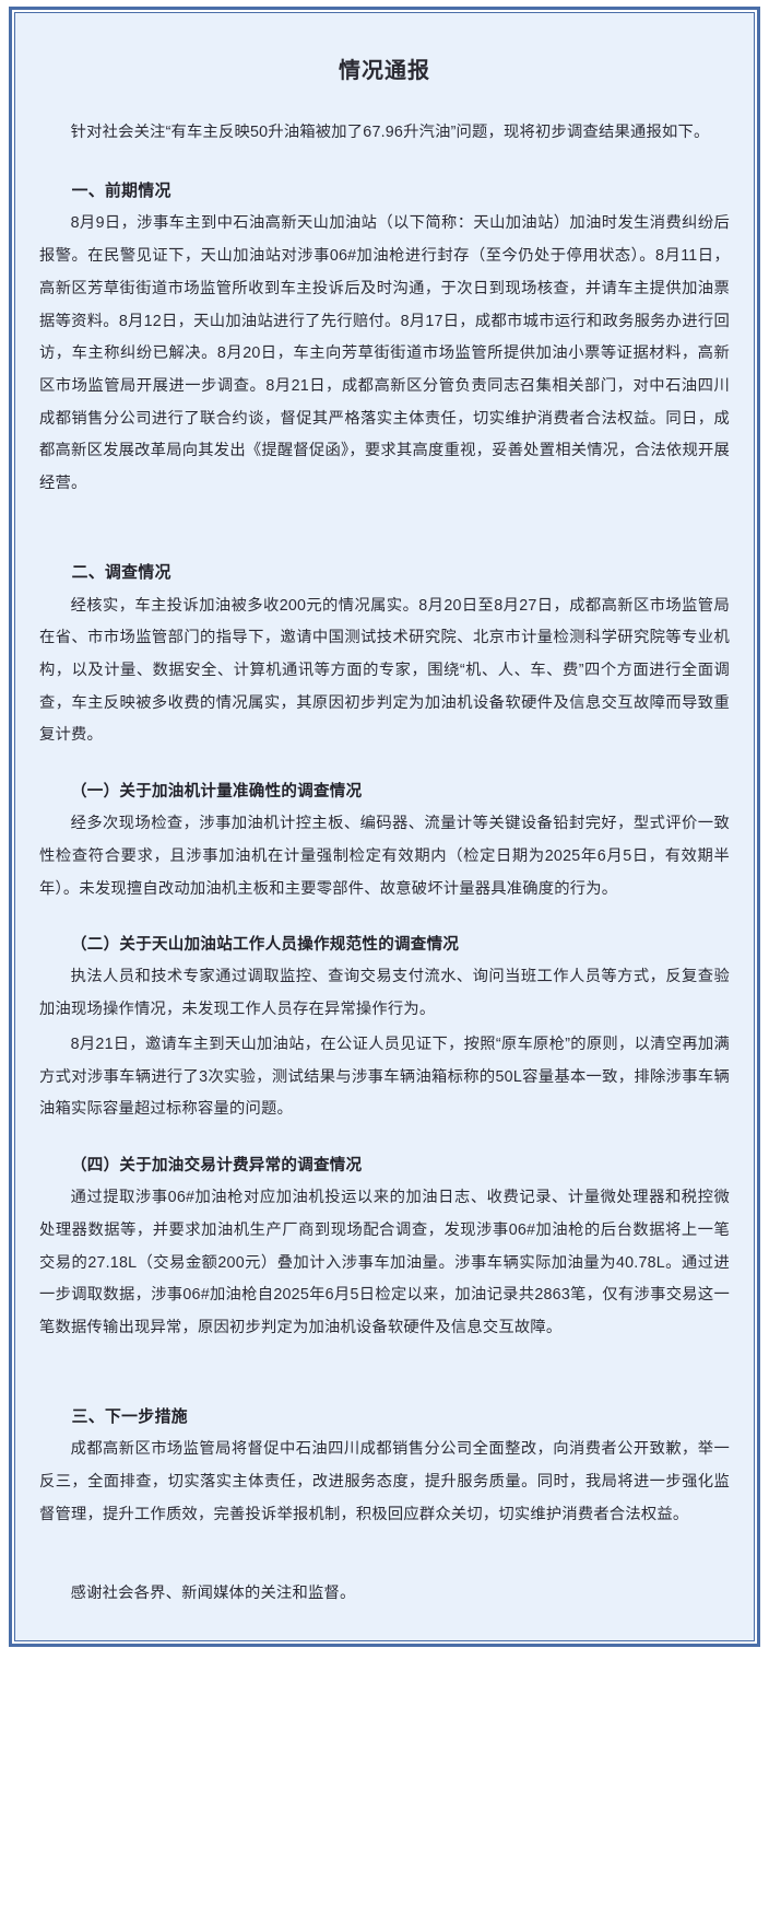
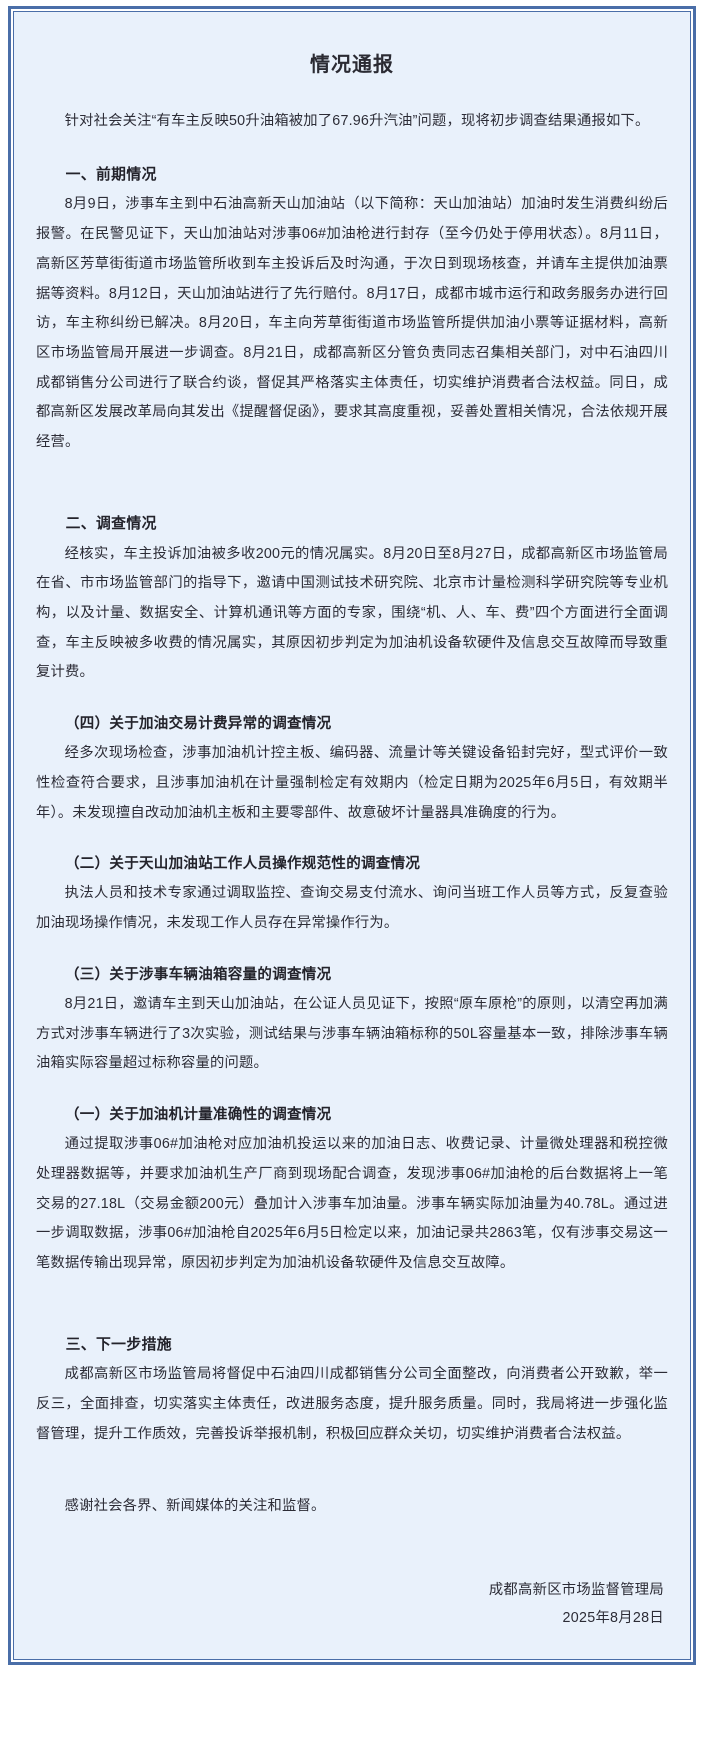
  情况通报
  针对社会关注“有车主反映50升油箱被加了67.96升汽油”问题，现将初步调查结果通报如下。
  一、前期情况
  8月9日，涉事车主到中石油高新天山加油站（以下简称：天山加油站）加油时发生消费纠纷后报警。在民警见证下，天山加油站对涉事06#加油枪进行封存（至今仍处于停用状态）。8月11日，高新区芳草街街道市场监管所收到车主投诉后及时沟通，于次日到现场核查，并请车主提供加油票据等资料。8月12日，天山加油站进行了先行赔付。8月17日，成都市城市运行和政务服务办进行回访，车主称纠纷已解决。8月20日，车主向芳草街街道市场监管所提供加油小票等证据材料，高新区市场监管局开展进一步调查。8月21日，成都高新区分管负责同志召集相关部门，对中石油四川成都销售分公司进行了联合约谈，督促其严格落实主体责任，切实维护消费者合法权益。同日，成都高新区发展改革局向其发出《提醒督促函》，要求其高度重视，妥善处置相关情况，合法依规开展经营。
  二、调查情况
  经核实，车主投诉加油被多收200元的情况属实。8月20日至8月27日，成都高新区市场监管局在省、市市场监管部门的指导下，邀请中国测试技术研究院、北京市计量检测科学研究院等专业机构，以及计量、数据安全、计算机通讯等方面的专家，围绕“机、人、车、费”四个方面进行全面调查，车主反映被多收费的情况属实，其原因初步判定为加油机设备软硬件及信息交互故障而导致重复计费。
- （一）关于加油机计量准确性的调查情况
+ （四）关于加油交易计费异常的调查情况
  经多次现场检查，涉事加油机计控主板、编码器、流量计等关键设备铅封完好，型式评价一致性检查符合要求，且涉事加油机在计量强制检定有效期内（检定日期为2025年6月5日，有效期半年）。未发现擅自改动加油机主板和主要零部件、故意破坏计量器具准确度的行为。
  （二）关于天山加油站工作人员操作规范性的调查情况
  执法人员和技术专家通过调取监控、查询交易支付流水、询问当班工作人员等方式，反复查验加油现场操作情况，未发现工作人员存在异常操作行为。
+ （三）关于涉事车辆油箱容量的调查情况
  8月21日，邀请车主到天山加油站，在公证人员见证下，按照“原车原枪”的原则，以清空再加满方式对涉事车辆进行了3次实验，测试结果与涉事车辆油箱标称的50L容量基本一致，排除涉事车辆油箱实际容量超过标称容量的问题。
- （四）关于加油交易计费异常的调查情况
+ （一）关于加油机计量准确性的调查情况
  通过提取涉事06#加油枪对应加油机投运以来的加油日志、收费记录、计量微处理器和税控微处理器数据等，并要求加油机生产厂商到现场配合调查，发现涉事06#加油枪的后台数据将上一笔交易的27.18L（交易金额200元）叠加计入涉事车加油量。涉事车辆实际加油量为40.78L。通过进一步调取数据，涉事06#加油枪自2025年6月5日检定以来，加油记录共2863笔，仅有涉事交易这一笔数据传输出现异常，原因初步判定为加油机设备软硬件及信息交互故障。
  三、下一步措施
  成都高新区市场监管局将督促中石油四川成都销售分公司全面整改，向消费者公开致歉，举一反三，全面排查，切实落实主体责任，改进服务态度，提升服务质量。同时，我局将进一步强化监督管理，提升工作质效，完善投诉举报机制，积极回应群众关切，切实维护消费者合法权益。
  感谢社会各界、新闻媒体的关注和监督。
+ 成都高新区市场监督管理局
+ 2025年8月28日
